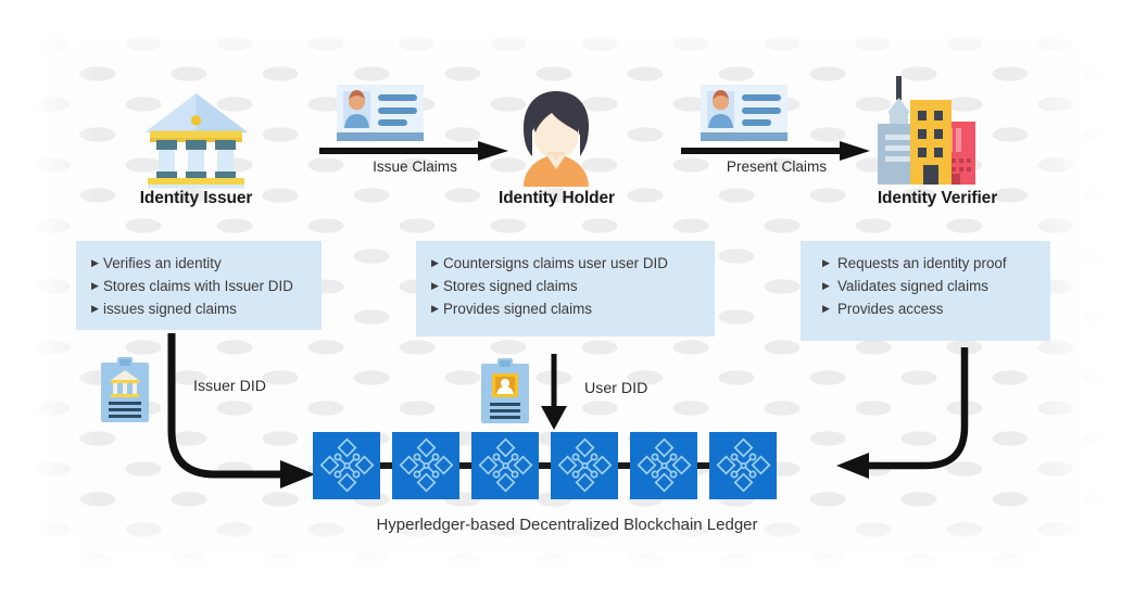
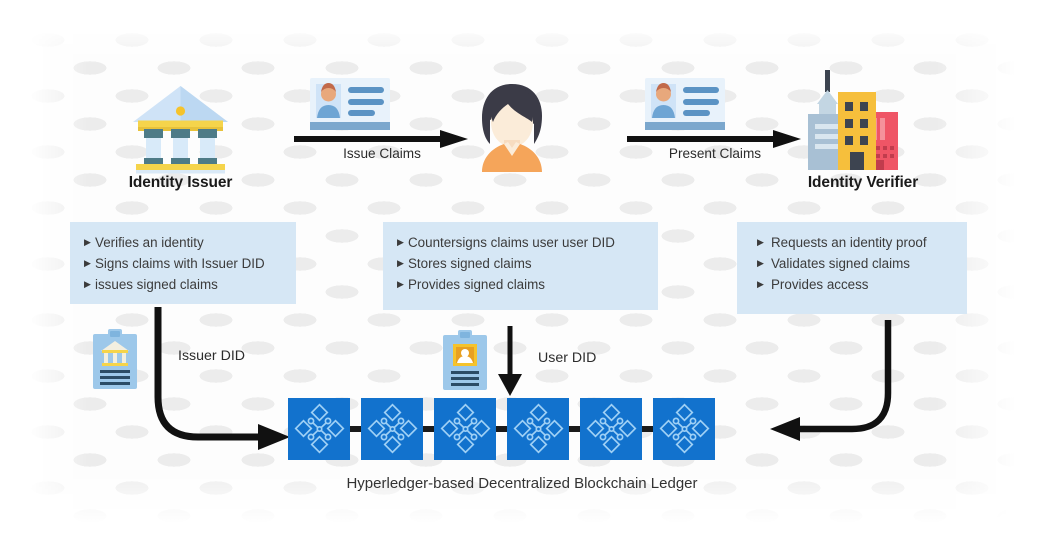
  Identity Issuer
  Issue Claims
- Identity Holder
  Present Claims
  Identity Verifier
  ▶
  Verifies an identity
  ▶
- Stores claims with Issuer DID
+ Signs claims with Issuer DID
  ▶
  issues signed claims
  ▶
  Countersigns claims user user DID
  ▶
  Stores signed claims
  ▶
  Provides signed claims
  ▶
  Requests an identity proof
  ▶
  Validates signed claims
  ▶
  Provides access
  Issuer DID
  User DID
  Hyperledger-based Decentralized Blockchain Ledger
